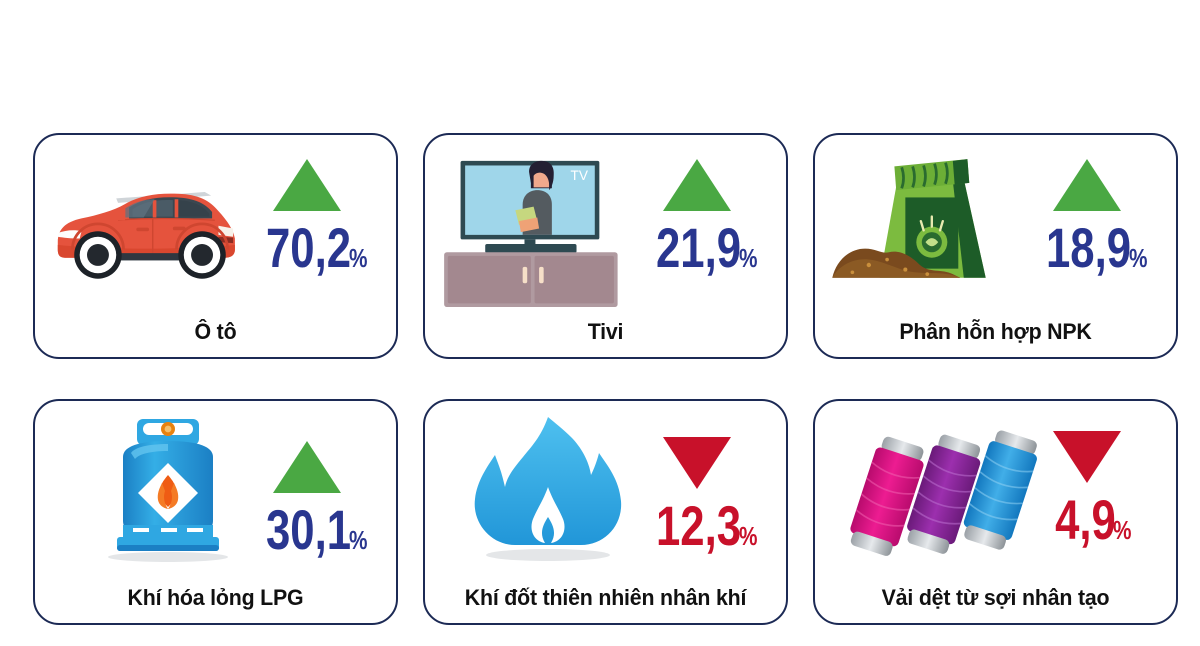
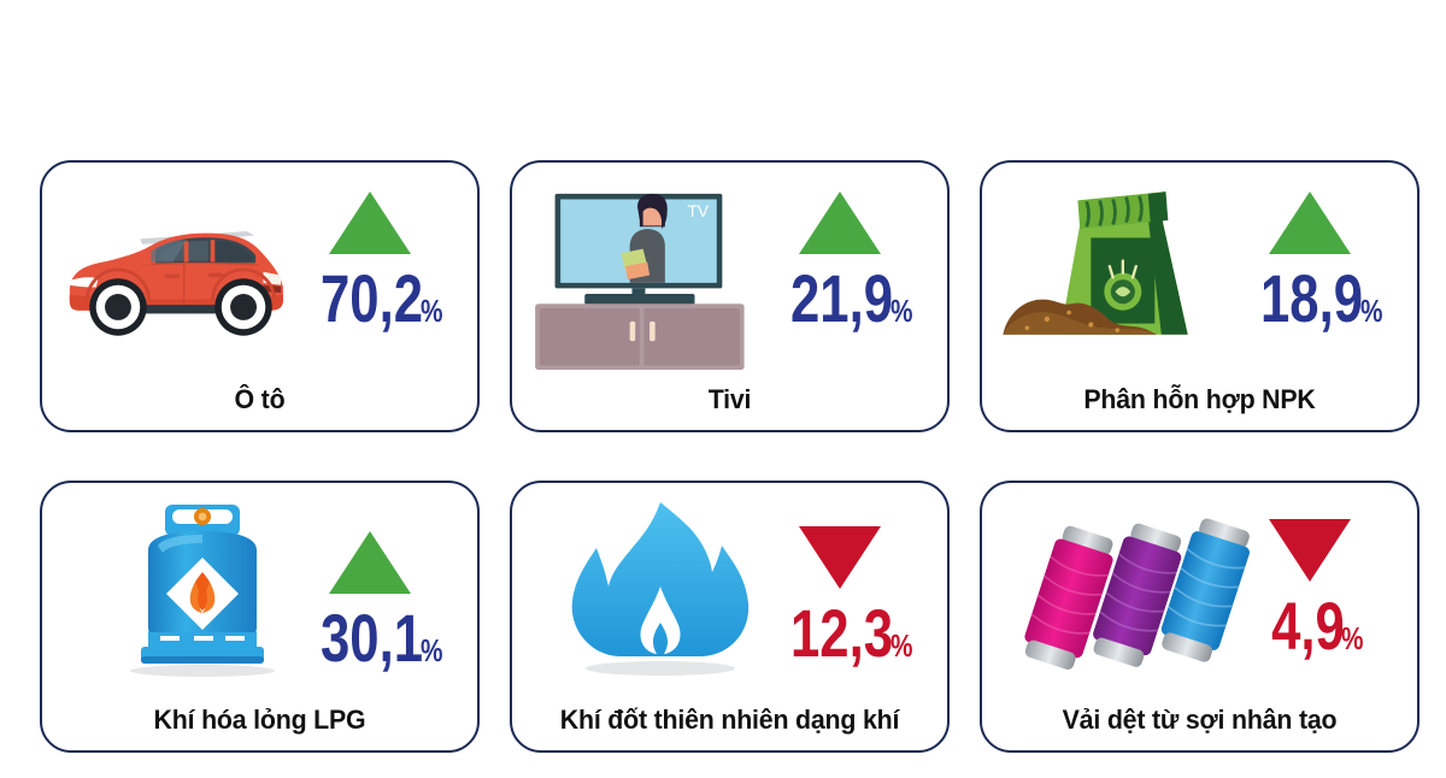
  70,2
  %
  Ô tô
  TV
  21,9
  %
  Tivi
  18,9
  %
  Phân hỗn hợp NPK
  30,1
  %
  Khí hóa lỏng LPG
  12,3
  %
- Khí đốt thiên nhiên nhân khí
+ Khí đốt thiên nhiên dạng khí
  4,9
  %
  Vải dệt từ sợi nhân tạo
